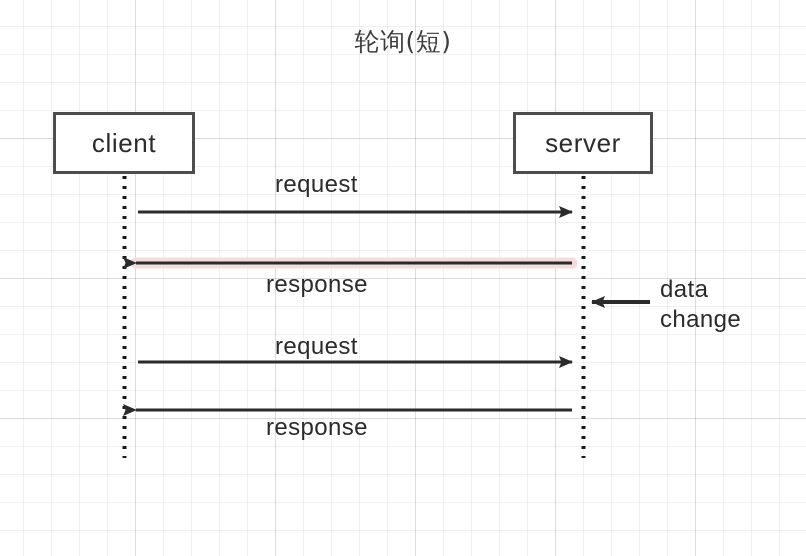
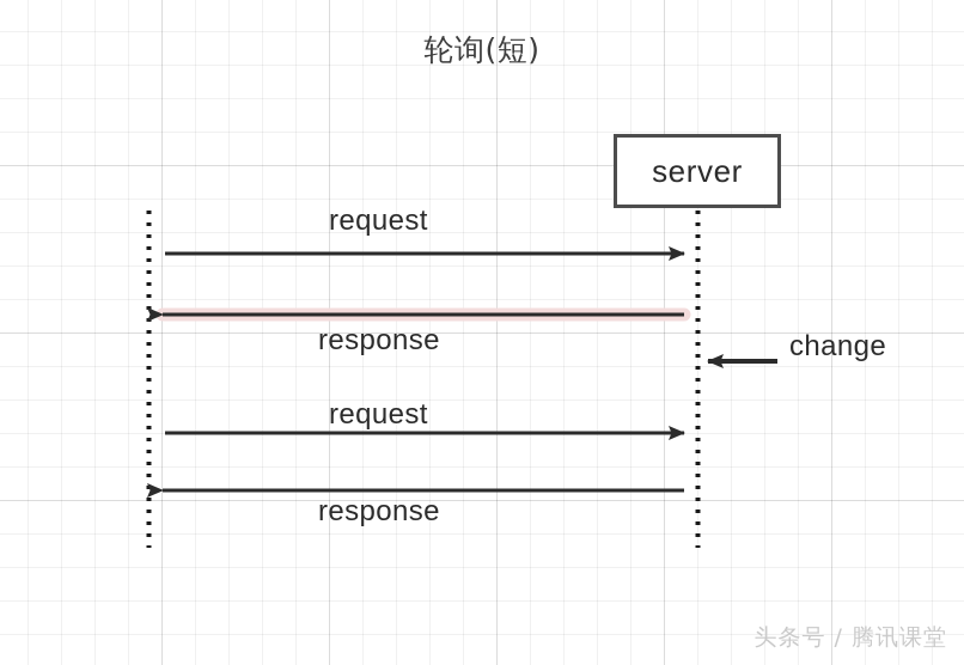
  轮询(短)
- client
  server
  request
  response
  request
  response
- data
  change
+ 头条号 / 腾讯课堂
